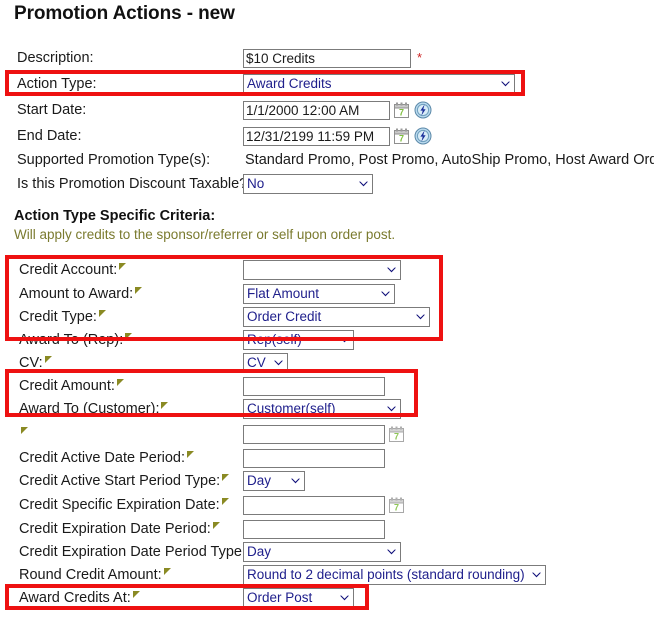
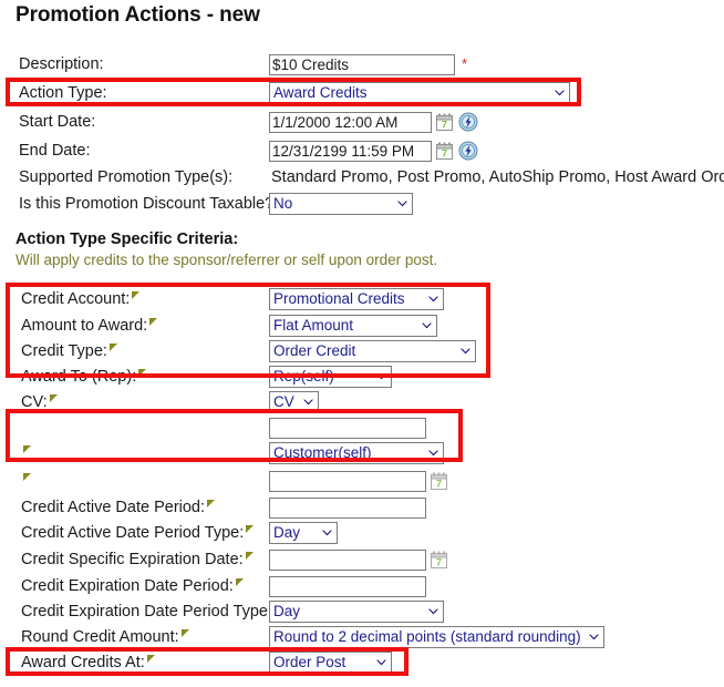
  Promotion Actions - new
  Description:
  $10 Credits
  *
  Action Type:
  Award Credits
  Start Date:
  1/1/2000 12:00 AM
  7
  End Date:
  12/31/2199 11:59 PM
  7
  Supported Promotion Type(s):
  Standard Promo, Post Promo, AutoShip Promo, Host Award Ord
  Is this Promotion Discount Taxable
  No
  Action Type Specific Criteria:
  Will apply credits to the sponsor/referrer or self upon order post.
  Credit Account:
+ Promotional Credits
  Amount to Award:
  Flat Amount
  Credit Type:
  Order Credit
  Award To (Rep):
  Rep(self)
  CV:
  CV
- Credit Amount:
- Award To (Customer):
  Customer(self)
  7
  Credit Active Date Period:
- Credit Active Start Period Type:
+ Credit Active Date Period Type:
  Day
  Credit Specific Expiration Date:
  7
  Credit Expiration Date Period:
  Credit Expiration Date Period Type
  Day
  Round Credit Amount:
  Round to 2 decimal points (standard rounding)
  Award Credits At:
  Order Post
